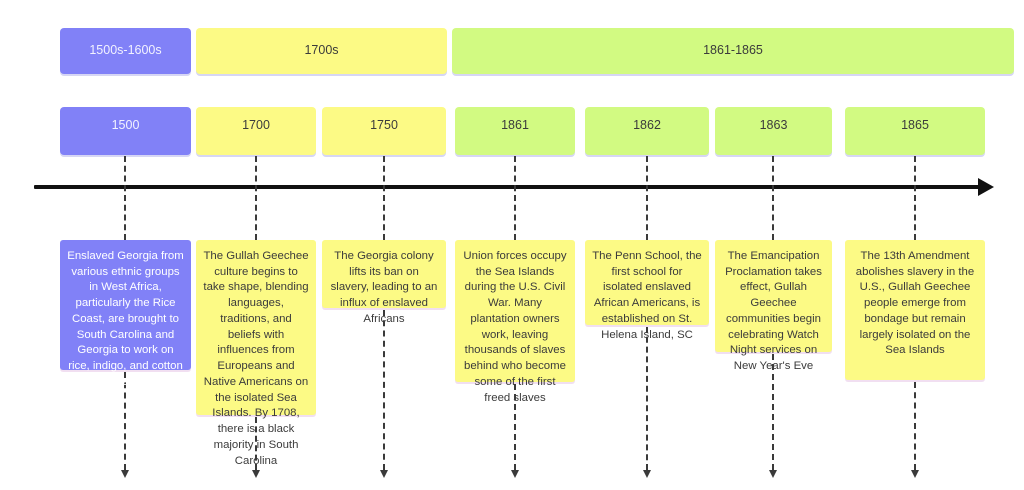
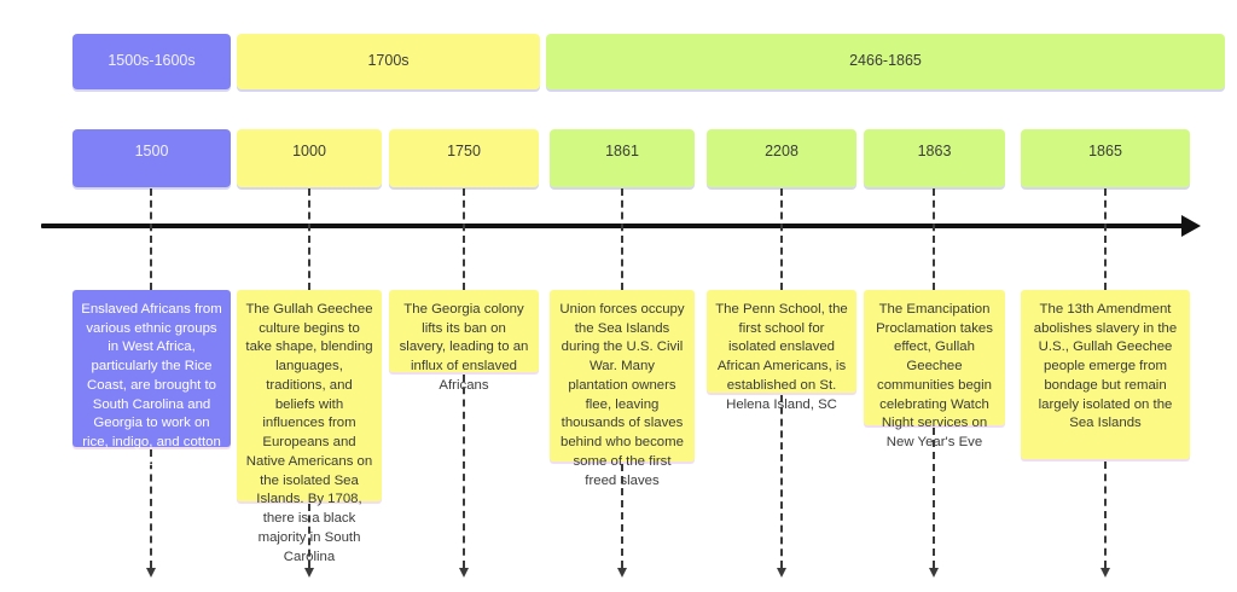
  1500s-1600s
  1700s
- 1861-1865
+ 2466-1865
  1500
- 1700
+ 1000
  1750
  1861
- 1862
+ 2208
  1863
  1865
- Enslaved Georgia from various ethnic groups in West Africa, particularly the Rice Coast, are brought to South Carolina and Georgia to work on rice, indigo, and cotton plantations
+ Enslaved Africans from various ethnic groups in West Africa, particularly the Rice Coast, are brought to South Carolina and Georgia to work on rice, indigo, and cotton plantations
  The Gullah Geechee culture begins to take shape, blending languages, traditions, and beliefs with influences from Europeans and Native Americans on the isolated Sea Islands. By 1708, there is a black majority in South Carolina
  The Georgia colony lifts its ban on slavery, leading to an influx of enslaved Africans
- Union forces occupy the Sea Islands during the U.S. Civil War. Many plantation owners work, leaving thousands of slaves behind who become some of the first freed slaves
+ Union forces occupy the Sea Islands during the U.S. Civil War. Many plantation owners flee, leaving thousands of slaves behind who become some of the first freed slaves
  The Penn School, the first school for isolated enslaved African Americans, is established on St. Helena Island, SC
  The Emancipation Proclamation takes effect, Gullah Geechee communities begin celebrating Watch Night services on New Year's Eve
  The 13th Amendment abolishes slavery in the U.S., Gullah Geechee people emerge from bondage but remain largely isolated on the Sea Islands
